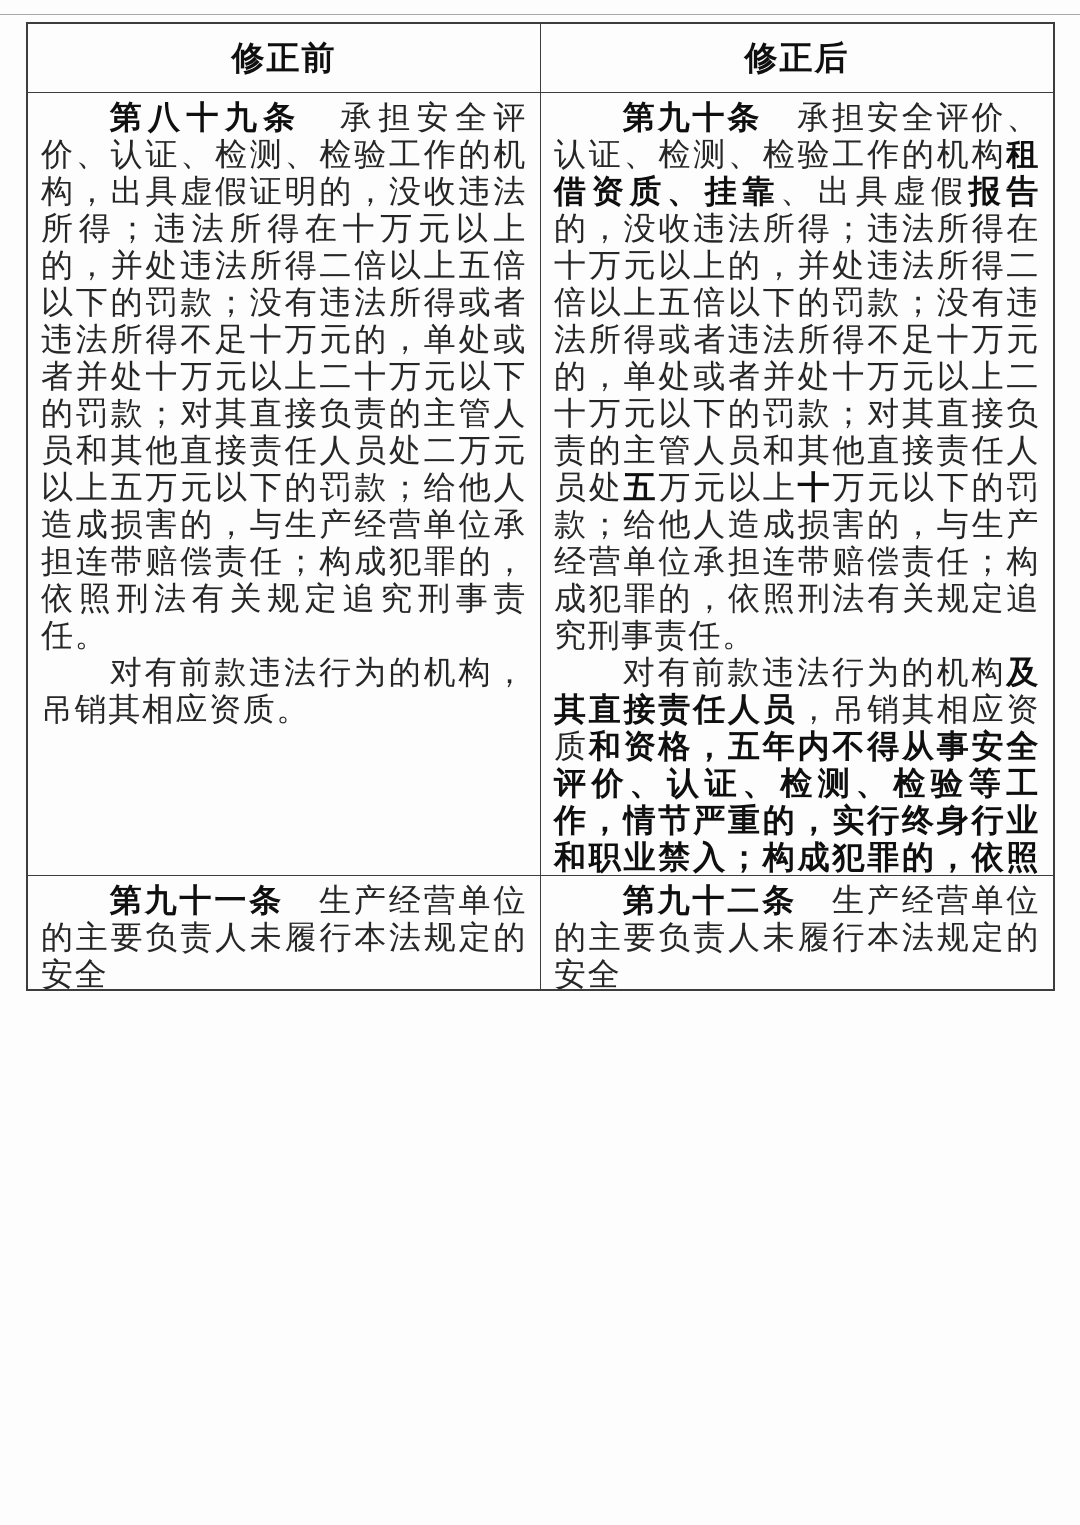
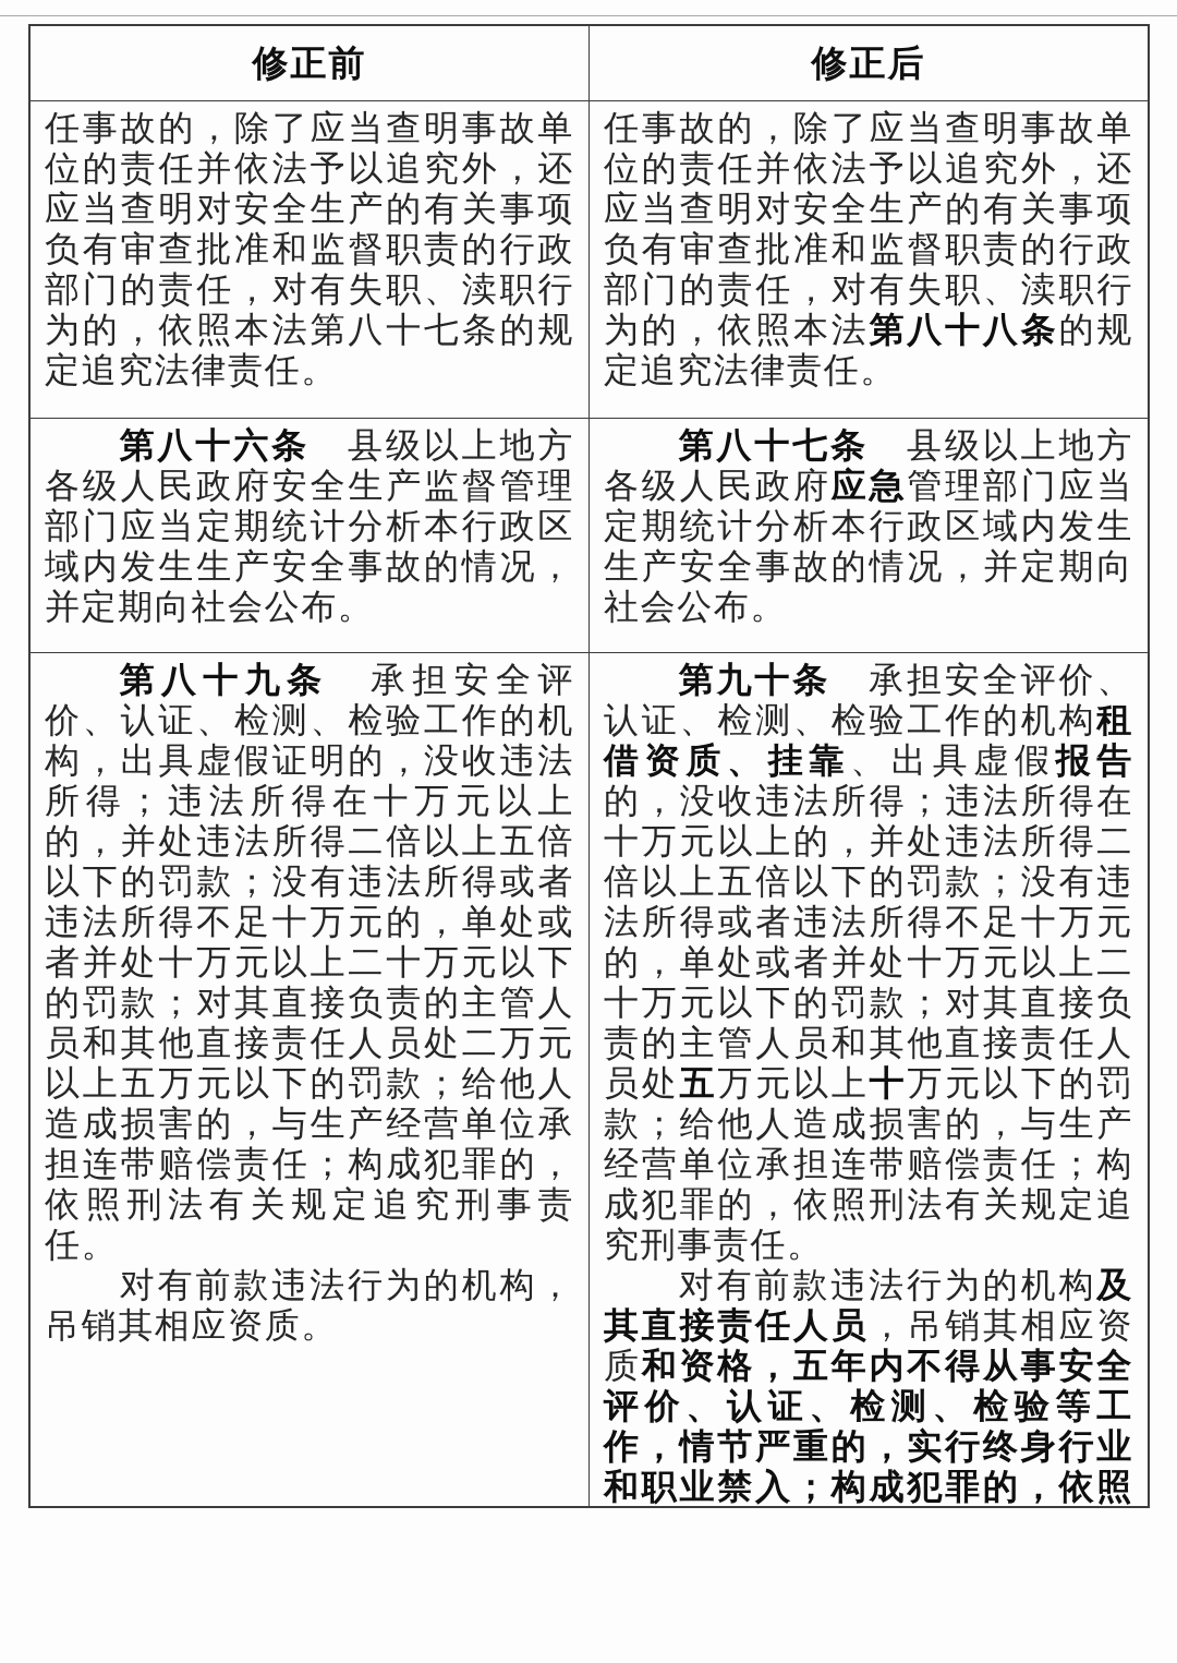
  修正前	修正后
+ 任事故的，除了应当查明事故单位的责任并依法予以追究外，还应当查明对安全生产的有关事项负有审查批准和监督职责的行政部门的责任，对有失职、渎职行为的，依照本法第八十七条的规定追究法律责任。	任事故的，除了应当查明事故单位的责任并依法予以追究外，还应当查明对安全生产的有关事项负有审查批准和监督职责的行政部门的责任，对有失职、渎职行为的，依照本法第八十八条的规定追究法律责任。
+ 第八十六条 县级以上地方各级人民政府安全生产监督管理部门应当定期统计分析本行政区域内发生生产安全事故的情况，并定期向社会公布。	第八十七条 县级以上地方各级人民政府应急管理部门应当定期统计分析本行政区域内发生生产安全事故的情况，并定期向社会公布。
  第八十九条 承担安全评价、认证、检测、检验工作的机构，出具虚假证明的，没收违法所得；违法所得在十万元以上的，并处违法所得二倍以上五倍以下的罚款；没有违法所得或者违法所得不足十万元的，单处或者并处十万元以上二十万元以下的罚款；对其直接负责的主管人员和其他直接责任人员处二万元以上五万元以下的罚款；给他人造成损害的，与生产经营单位承担连带赔偿责任；构成犯罪的，依照刑法有关规定追究刑事责任。对有前款违法行为的机构，吊销其相应资质。	第九十条 承担安全评价、认证、检测、检验工作的机构租借资质、挂靠、出具虚假报告的，没收违法所得；违法所得在十万元以上的，并处违法所得二倍以上五倍以下的罚款；没有违法所得或者违法所得不足十万元的，单处或者并处十万元以上二十万元以下的罚款；对其直接负责的主管人员和其他直接责任人员处五万元以上十万元以下的罚款；给他人造成损害的，与生产经营单位承担连带赔偿责任；构成犯罪的，依照刑法有关规定追究刑事责任。对有前款违法行为的机构及其直接责任人员，吊销其相应资质和资格，五年内不得从事安全评价、认证、检测、检验等工作，情节严重的，实行终身行业和职业禁入；构成犯罪的，依照
- 第九十一条 生产经营单位的主要负责人未履行本法规定的安全	第九十二条 生产经营单位的主要负责人未履行本法规定的安全
